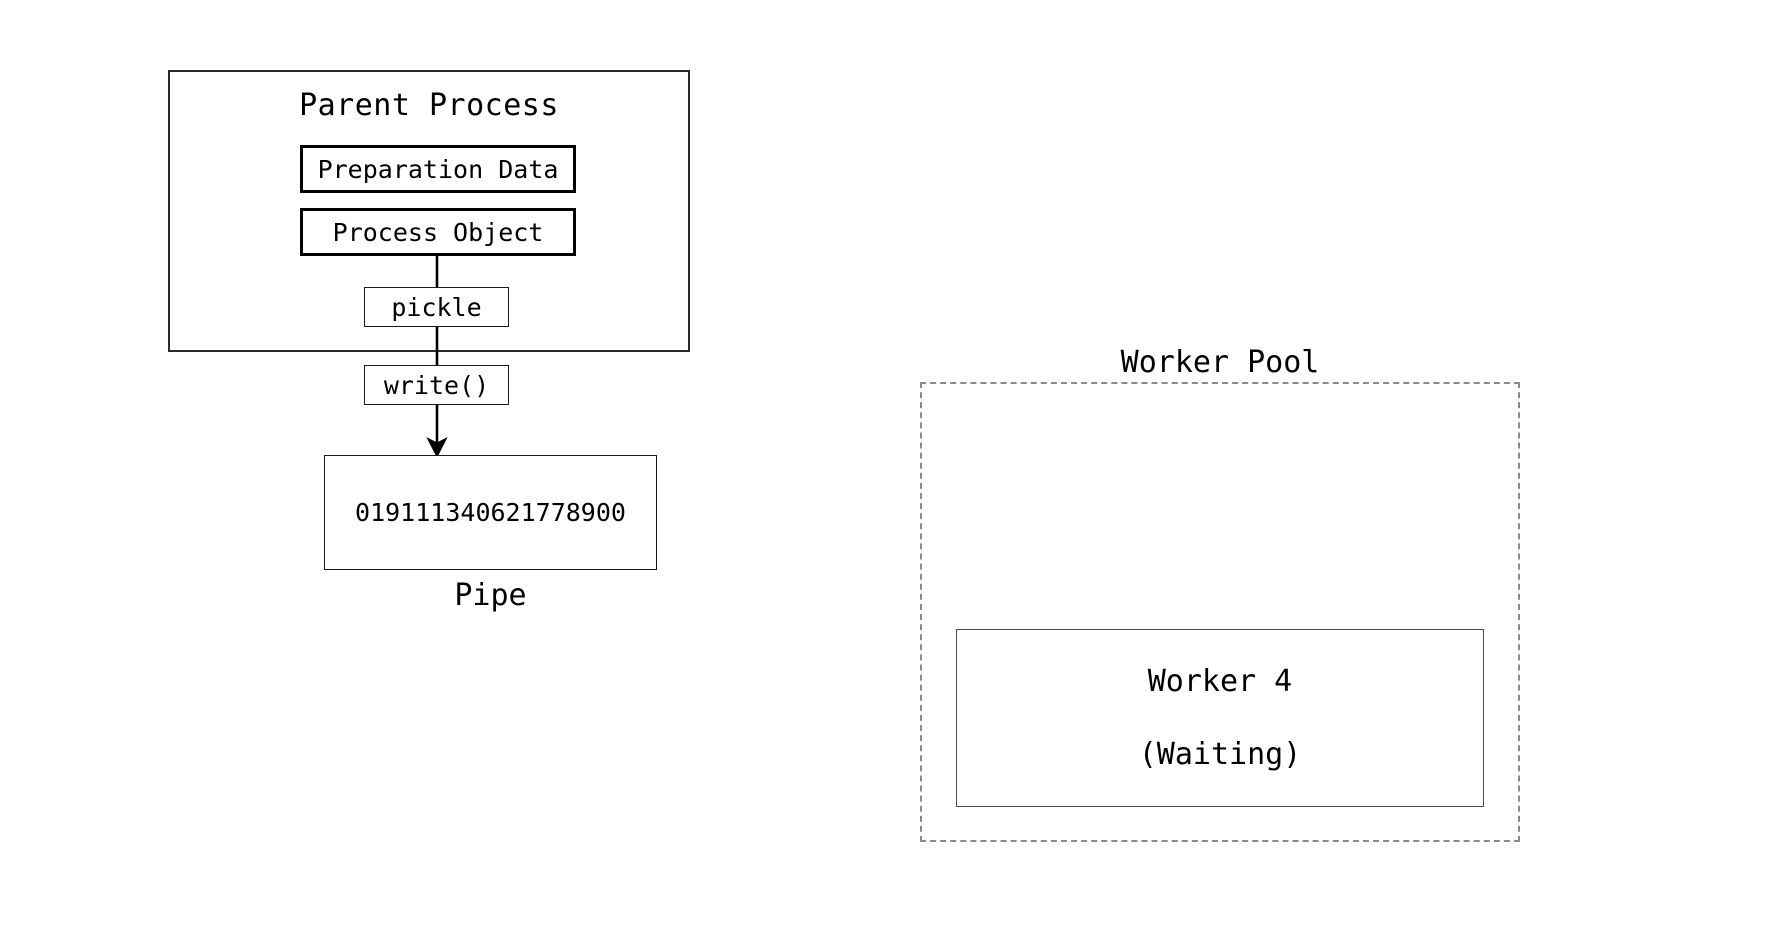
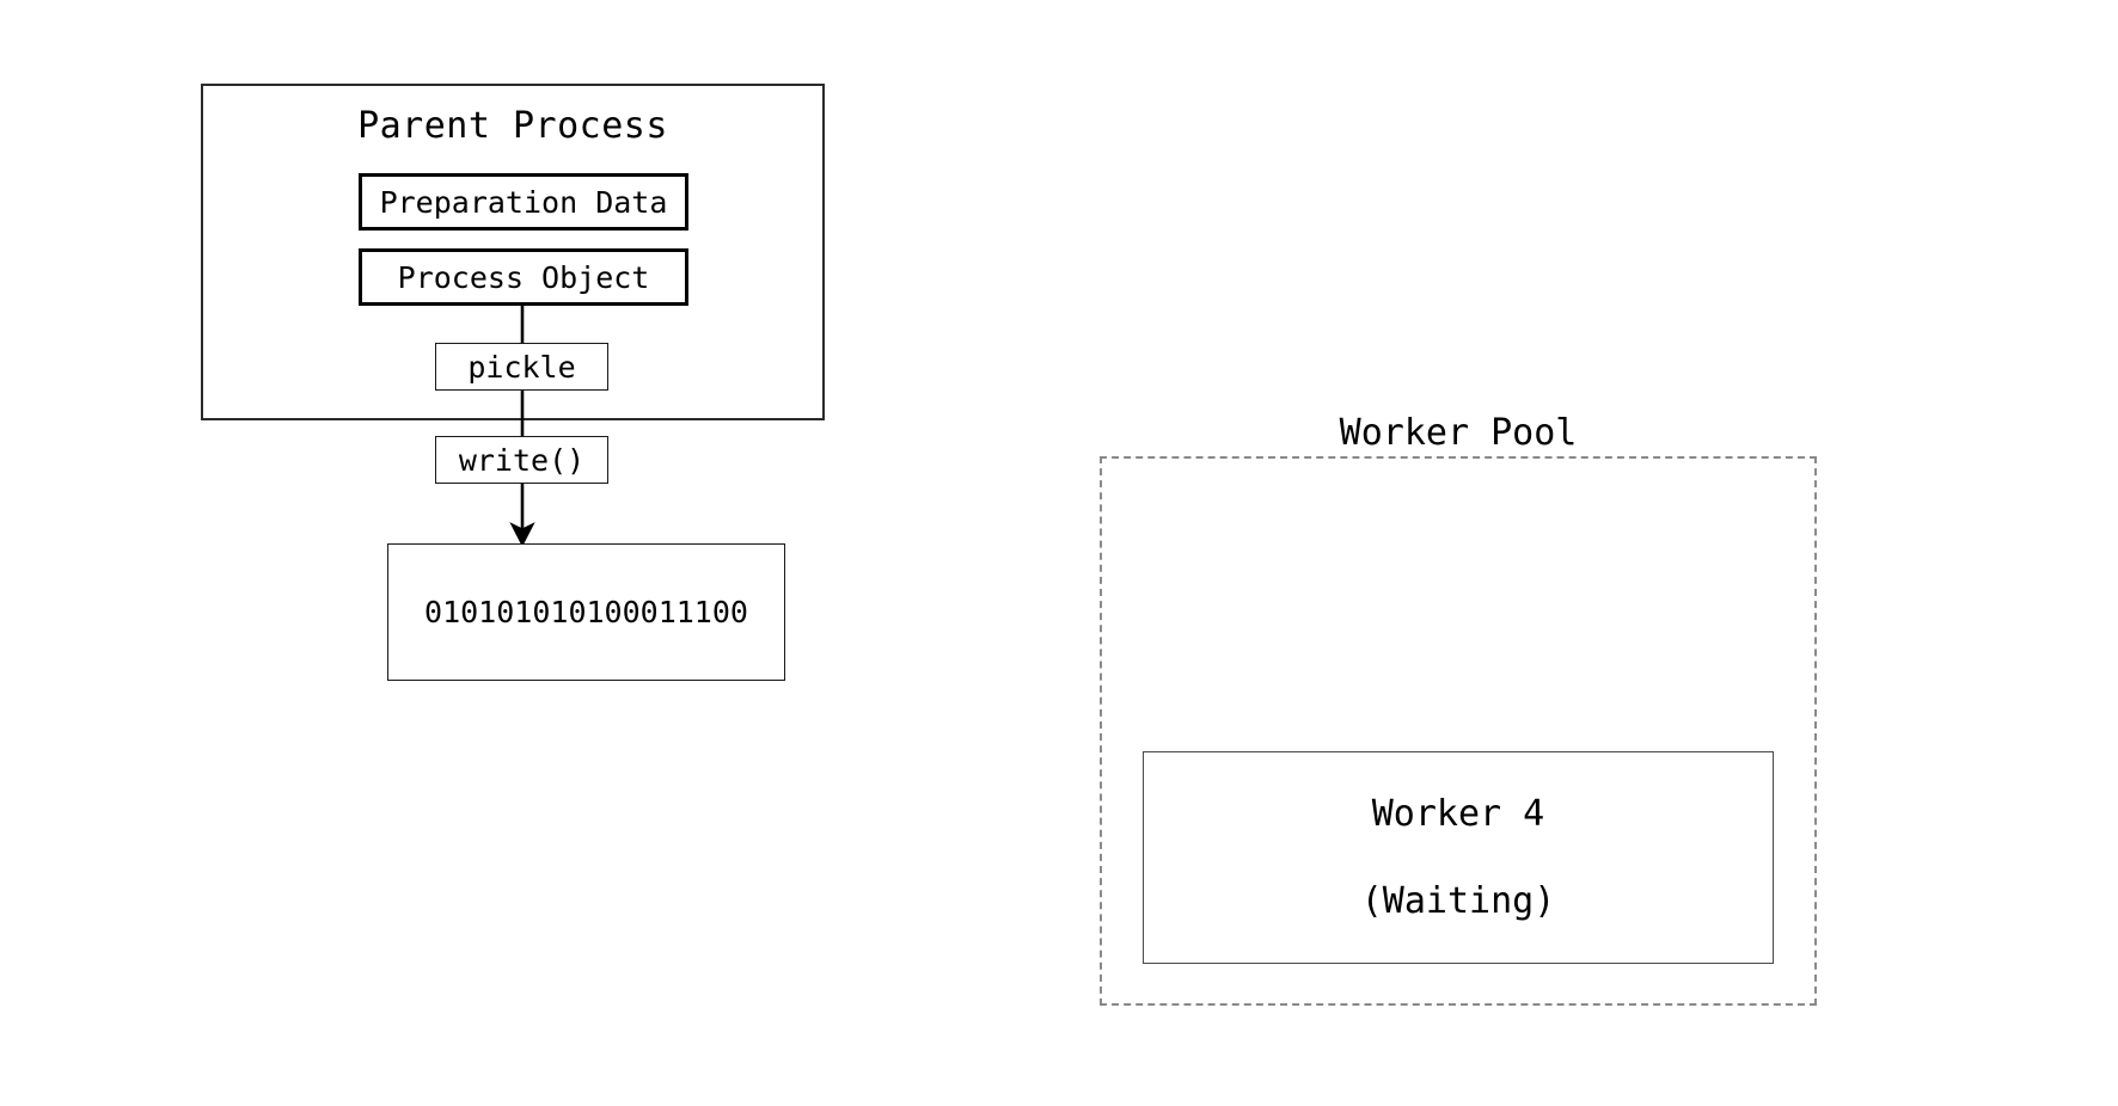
  Parent Process
  Preparation Data
  Process Object
  pickle
  write()
- 019111340621778900
+ 010101010100011100
- Pipe
  Worker Pool
  Worker 4
  (Waiting)
